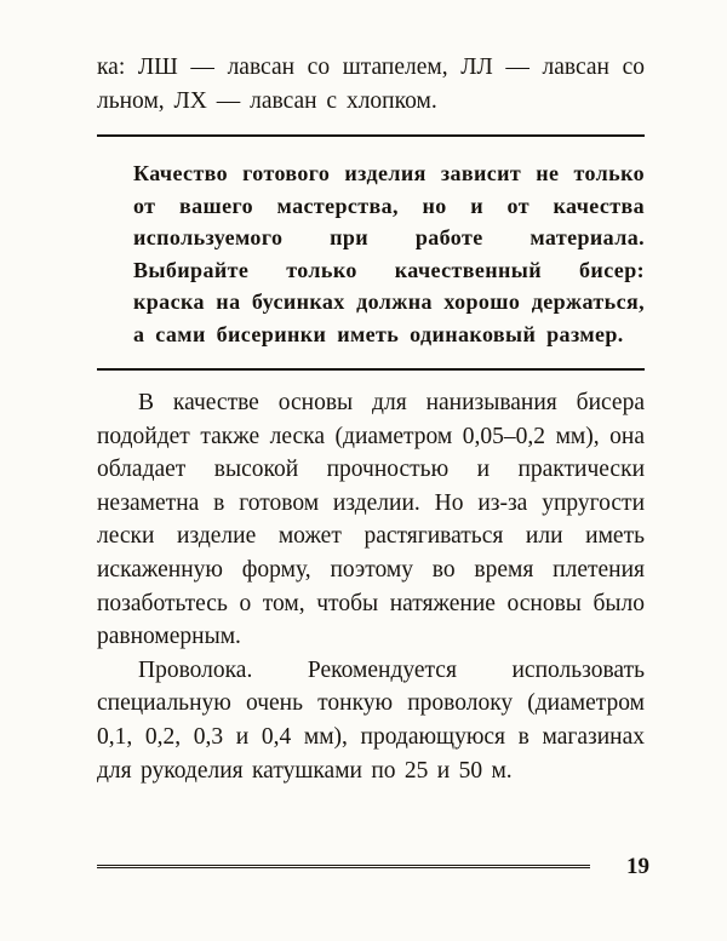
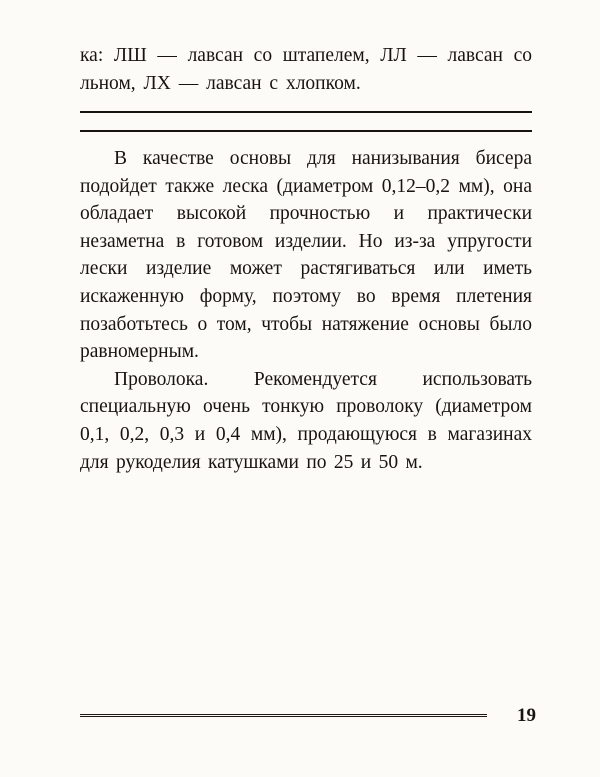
  ка: ЛШ — лавсан со штапелем, ЛЛ — лавсан со льном, ЛХ — лавсан с хлопком.
- Качество готового изделия зависит не только от вашего мастерства, но и от качества используемого при работе материала. Выбирайте только качественный бисер: краска на бусинках должна хорошо держаться, а сами бисеринки иметь одинаковый размер.
- В качестве основы для нанизывания бисера подойдет также леска (диаметром 0,05–0,2 мм), она обладает высокой прочностью и практически незаметна в готовом изделии. Но из-за упругости лески изделие может растягиваться или иметь искаженную форму, поэтому во время плетения позаботьтесь о том, чтобы натяжение основы было равномерным.
+ В качестве основы для нанизывания бисера подойдет также леска (диаметром 0,12–0,2 мм), она обладает высокой прочностью и практически незаметна в готовом изделии. Но из-за упругости лески изделие может растягиваться или иметь искаженную форму, поэтому во время плетения позаботьтесь о том, чтобы натяжение основы было равномерным.
  Проволока. Рекомендуется использовать специальную очень тонкую проволоку (диаметром 0,1, 0,2, 0,3 и 0,4 мм), продающуюся в магазинах для рукоделия катушками по 25 и 50 м.
  19
